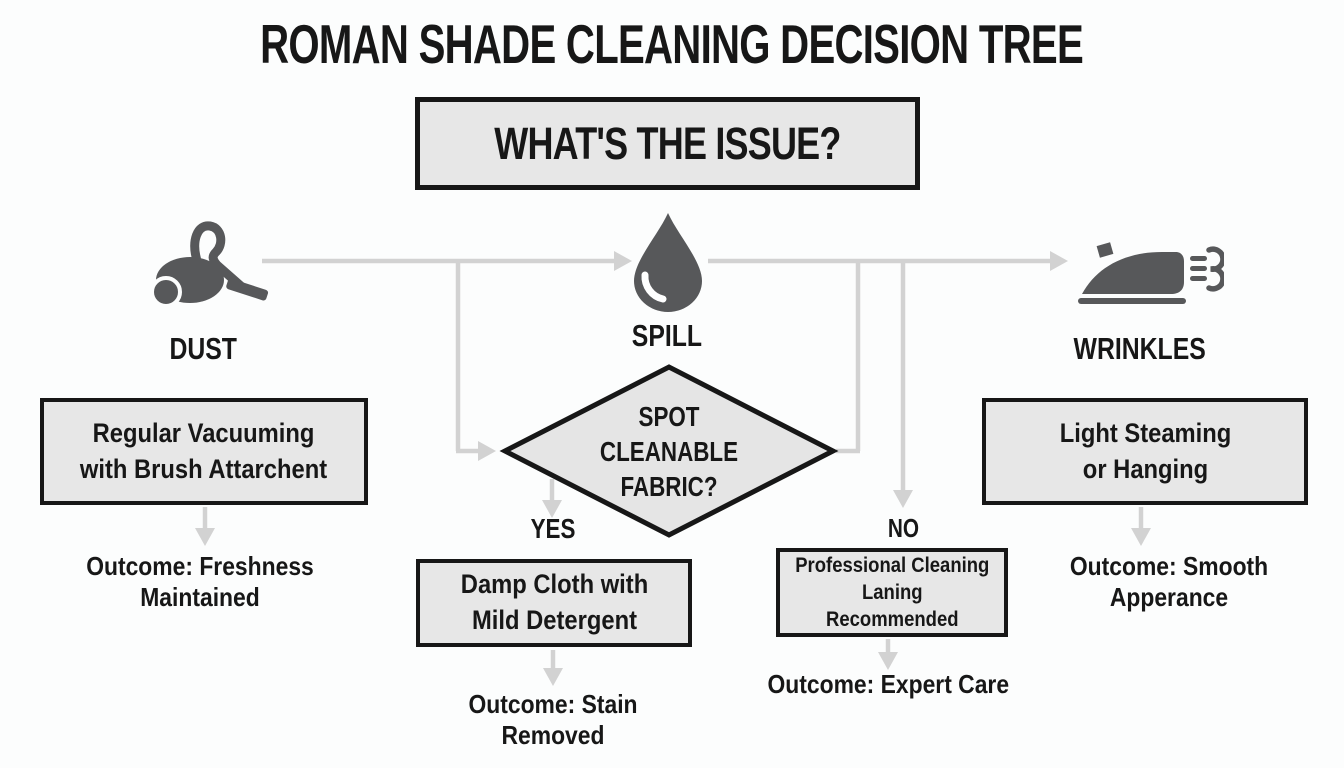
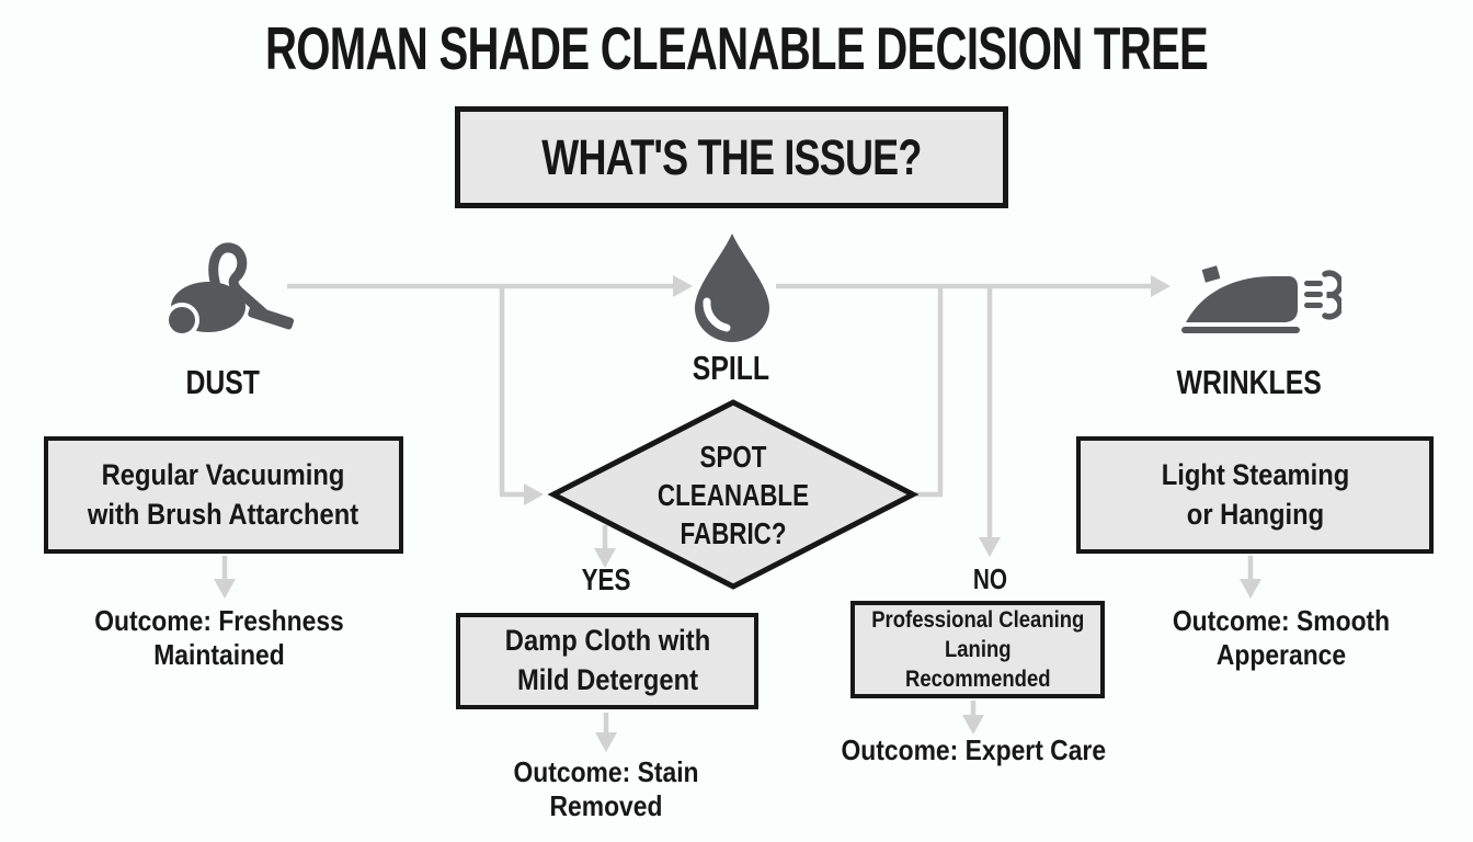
- ROMAN SHADE CLEANING DECISION TREE
+ ROMAN SHADE CLEANABLE DECISION TREE
  WHAT'S THE ISSUE?
  DUST
  SPILL
  WRINKLES
  Regular Vacuuming
  with Brush Attarchent
  Light Steaming
  or Hanging
  Damp Cloth with
  Mild Detergent
  Professional Cleaning
  Laning
  Recommended
  SPOT CLEANABLE
  FABRIC?
  YES
  NO
  Outcome: Freshness Maintained
  Outcome: Stain Removed
  Outcome: Expert Care
  Outcome: Smooth Apperance
